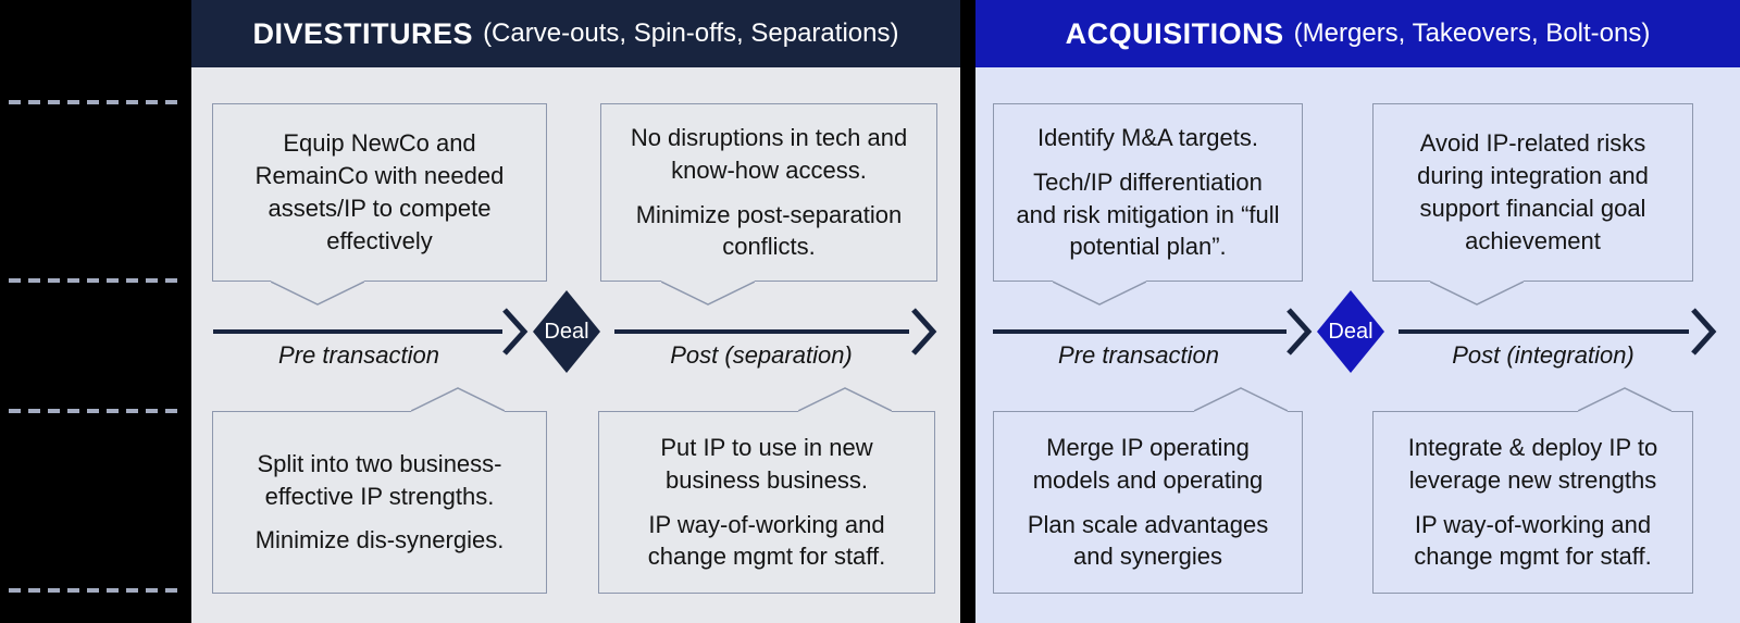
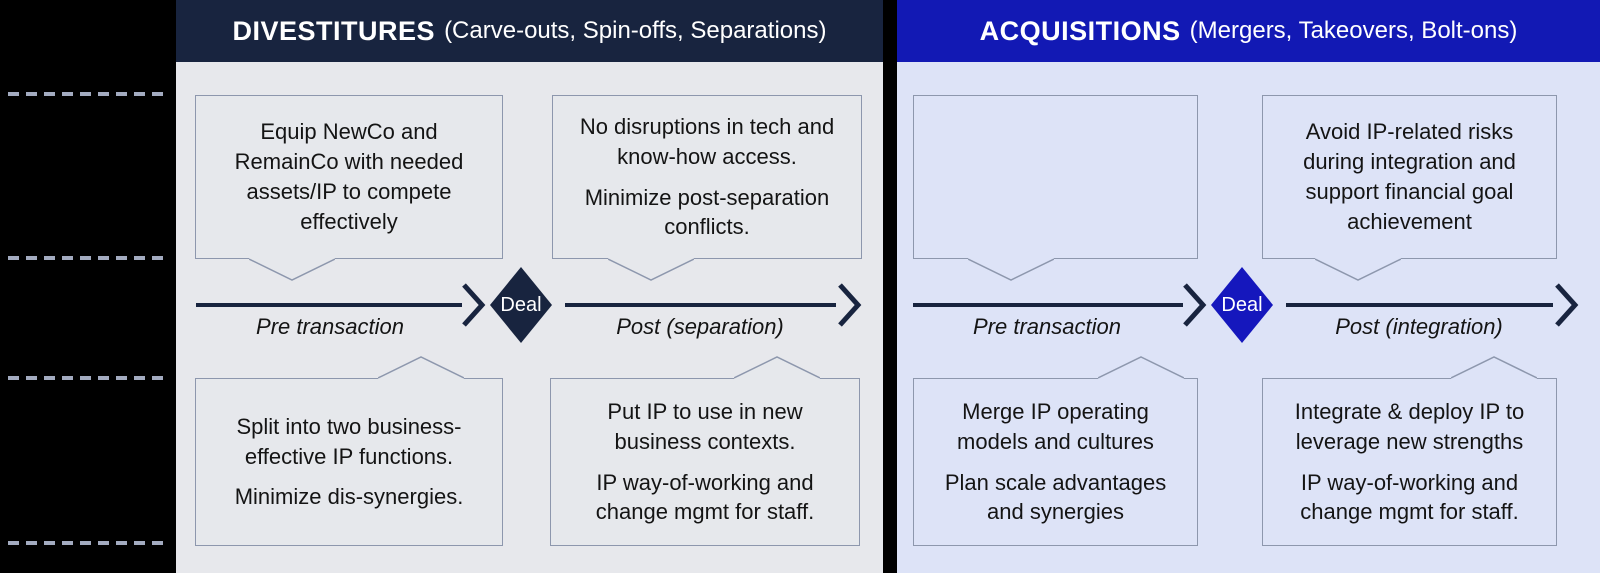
  DIVESTITURES
  (Carve-outs, Spin-offs, Separations)
  Equip NewCo and RemainCo with needed assets/IP to compete effectively
  No disruptions in tech and know-how access.
  Minimize post-separation conflicts.
- Split into two business-effective IP strengths.
+ Split into two business-effective IP functions.
  Minimize dis-synergies.
- Put IP to use in new business business.
+ Put IP to use in new business contexts.
  IP way-of-working and change mgmt for staff.
  Deal
  Pre transaction
  Post (separation)
  ACQUISITIONS
  (Mergers, Takeovers, Bolt-ons)
- Identify M&A targets.
- Tech/IP differentiation and risk mitigation in “full potential plan”.
  Avoid IP-related risks during integration and support financial goal achievement
- Merge IP operating models and operating
+ Merge IP operating models and cultures
  Plan scale advantages and synergies
  Integrate & deploy IP to leverage new strengths
  IP way-of-working and change mgmt for staff.
  Deal
  Pre transaction
  Post (integration)
